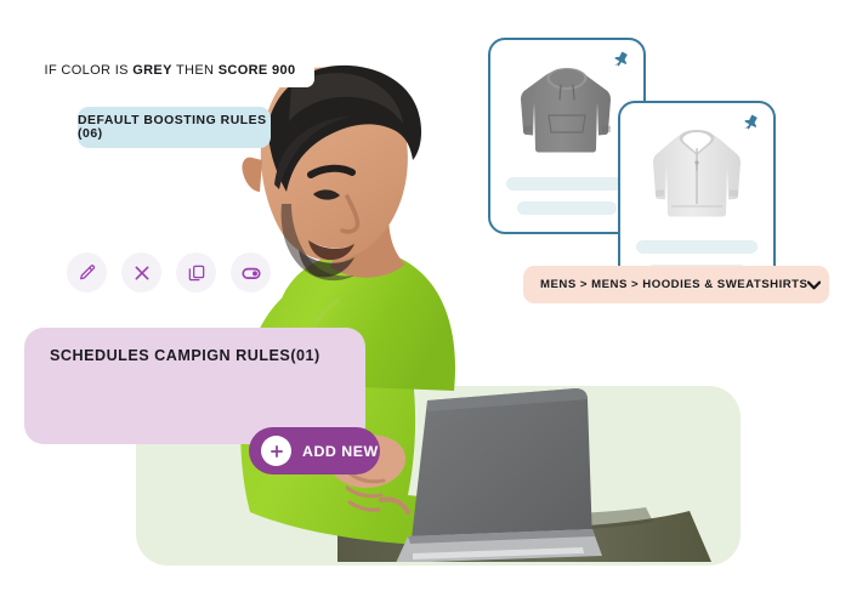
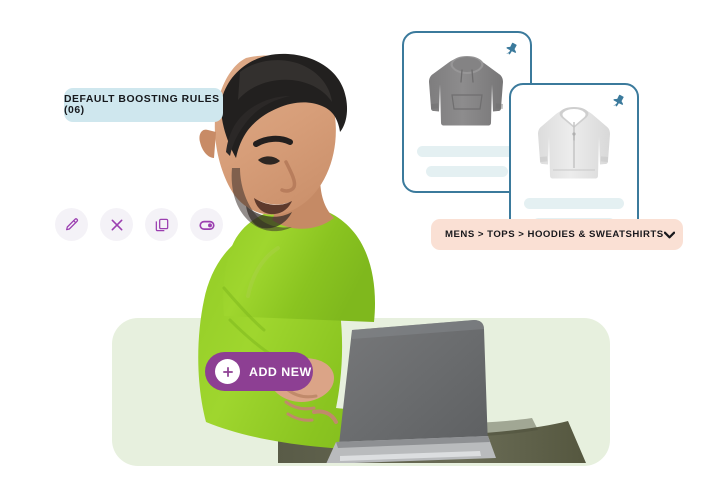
  DEFAULT BOOSTING RULES (06)
- SCHEDULES CAMPIGN RULES(01)
- IF COLOR IS GREY THEN SCORE 900
  ADD NEW
- MENS > MENS > HOODIES & SWEATSHIRTS
+ MENS > TOPS > HOODIES & SWEATSHIRTS
